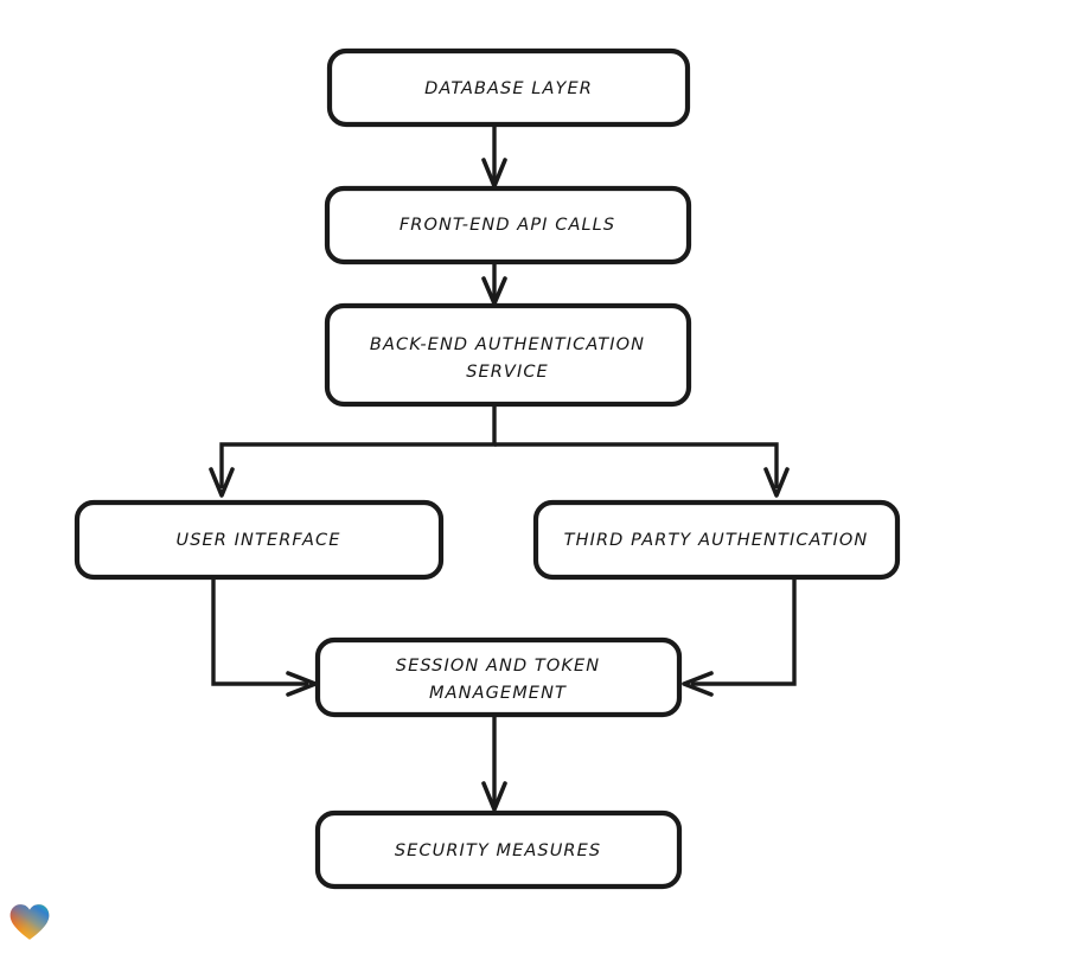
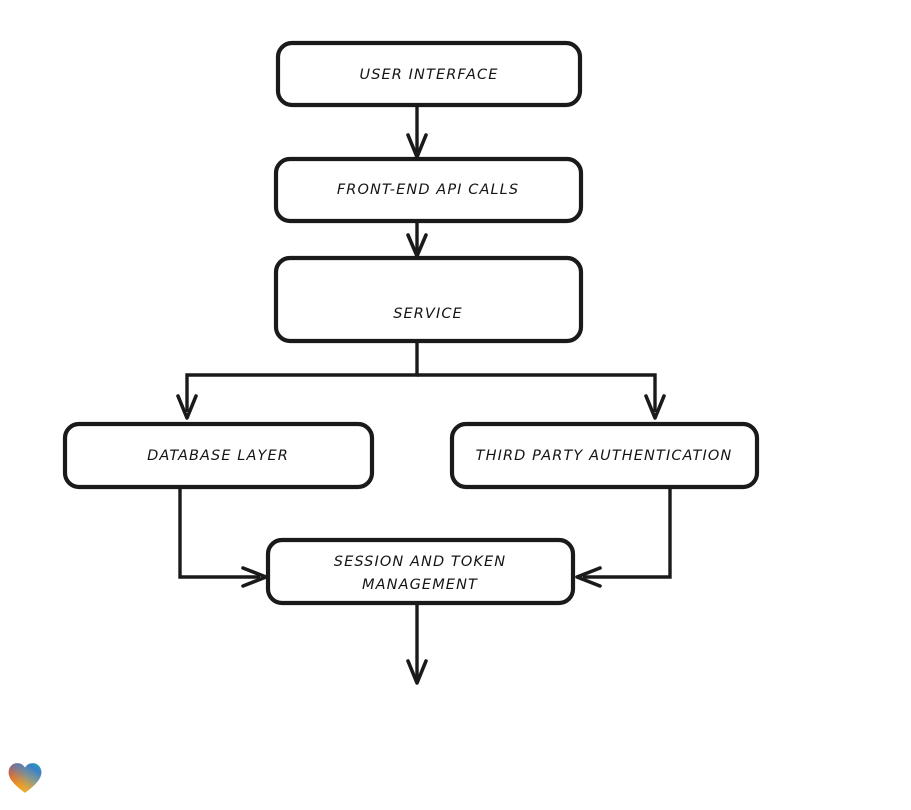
- DATABASE LAYER
+ USER INTERFACE
  FRONT-END API CALLS
- BACK-END AUTHENTICATION
  SERVICE
- USER INTERFACE
+ DATABASE LAYER
  THIRD PARTY AUTHENTICATION
  SESSION AND TOKEN
  MANAGEMENT
- SECURITY MEASURES
